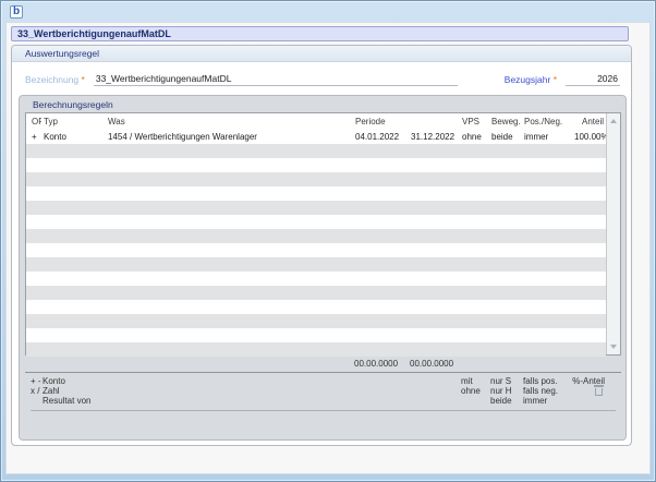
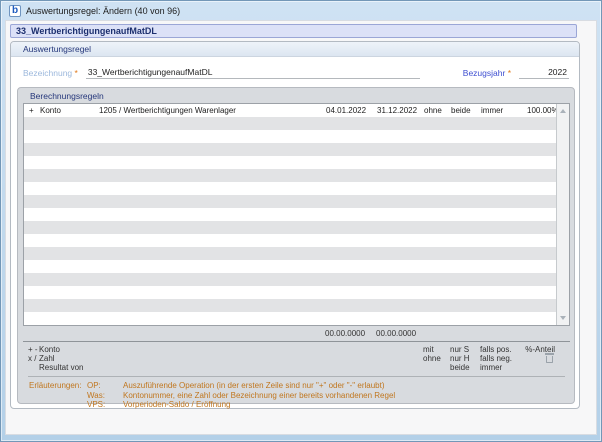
  b
+ Auswertungsregel: Ändern (40 von 96)
  33_WertberichtigungenaufMatDL
  Auswertungsregel
  Bezeichnung *
  33_WertberichtigungenaufMatDL
  Bezugsjahr *
- 2026
+ 2022
  Berechnungsregeln
- OP
- Typ
- Was
- Periode
- VPS
- Beweg.
- Pos./Neg.
- Anteil
  +
  Konto
- 1454 / Wertberichtigungen Warenlager
+ 1205 / Wertberichtigungen Warenlager
  04.01.2022
  31.12.2022
  ohne
  beide
  immer
  100.00
  00.00.0000
  00.00.0000
  + -
  x /
  Konto
  Zahl
  Resultat von
  mit
  ohne
  nur S
  nur H
  beide
  falls pos.
  falls neg.
  immer
  %-Anteil
+ Erläuterungen:
+ OP:
+ Auszuführende Operation (in der ersten Zeile sind nur "+" oder "-" erlaubt)
+ Was:
+ Kontonummer, eine Zahl oder Bezeichnung einer bereits vorhandenen Regel
+ VPS:
+ Vorperioden-Saldo / Eröffnung
